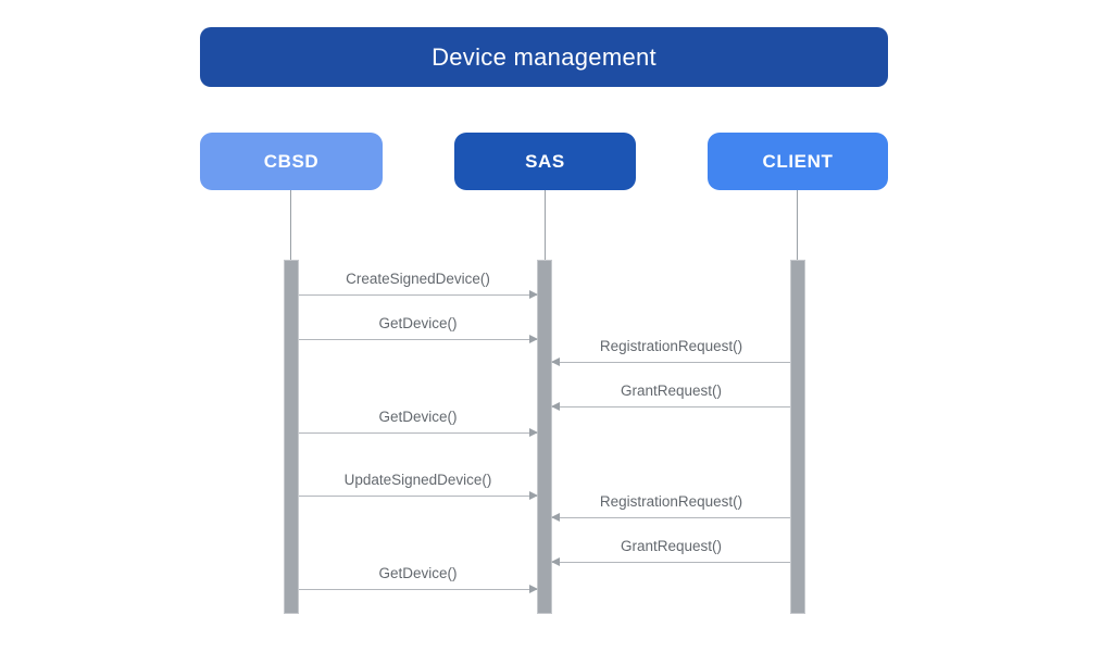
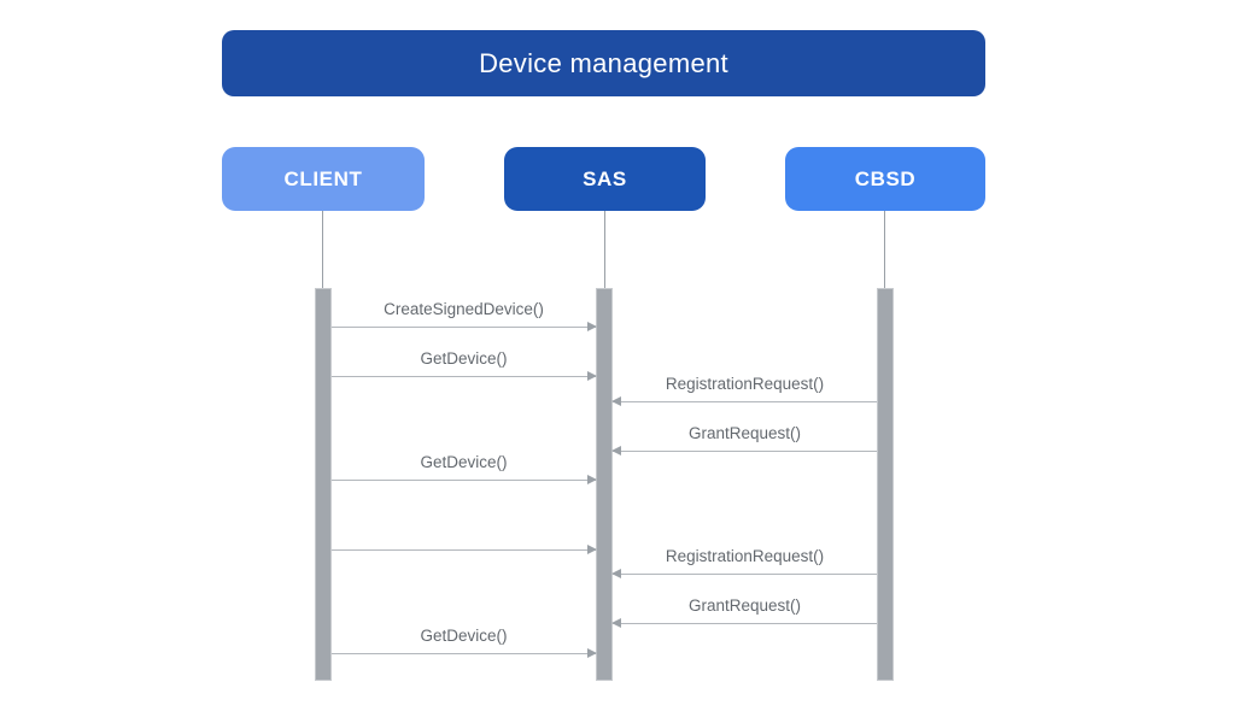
  Device management
- CBSD
+ CLIENT
  SAS
- CLIENT
+ CBSD
  CreateSignedDevice()
  GetDevice()
  RegistrationRequest()
  GrantRequest()
  GetDevice()
- UpdateSignedDevice()
  RegistrationRequest()
  GrantRequest()
  GetDevice()
